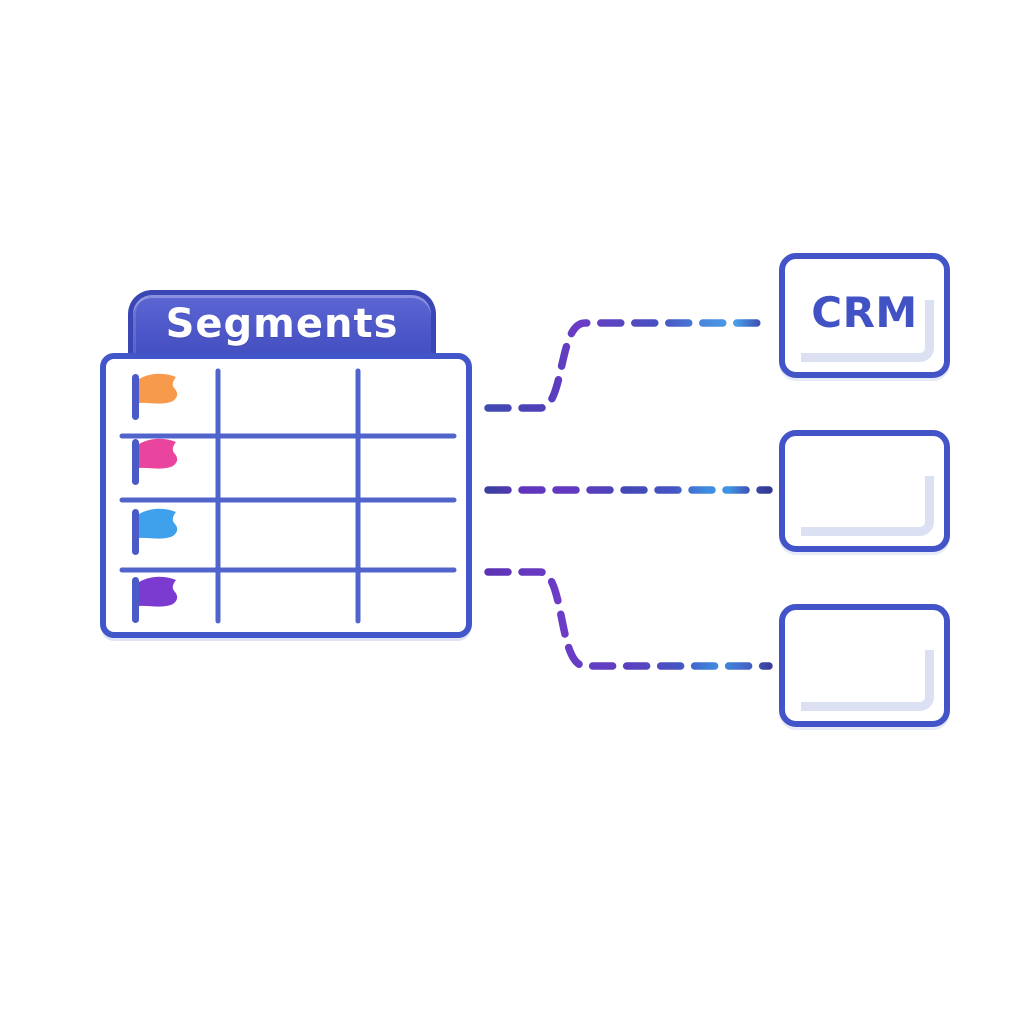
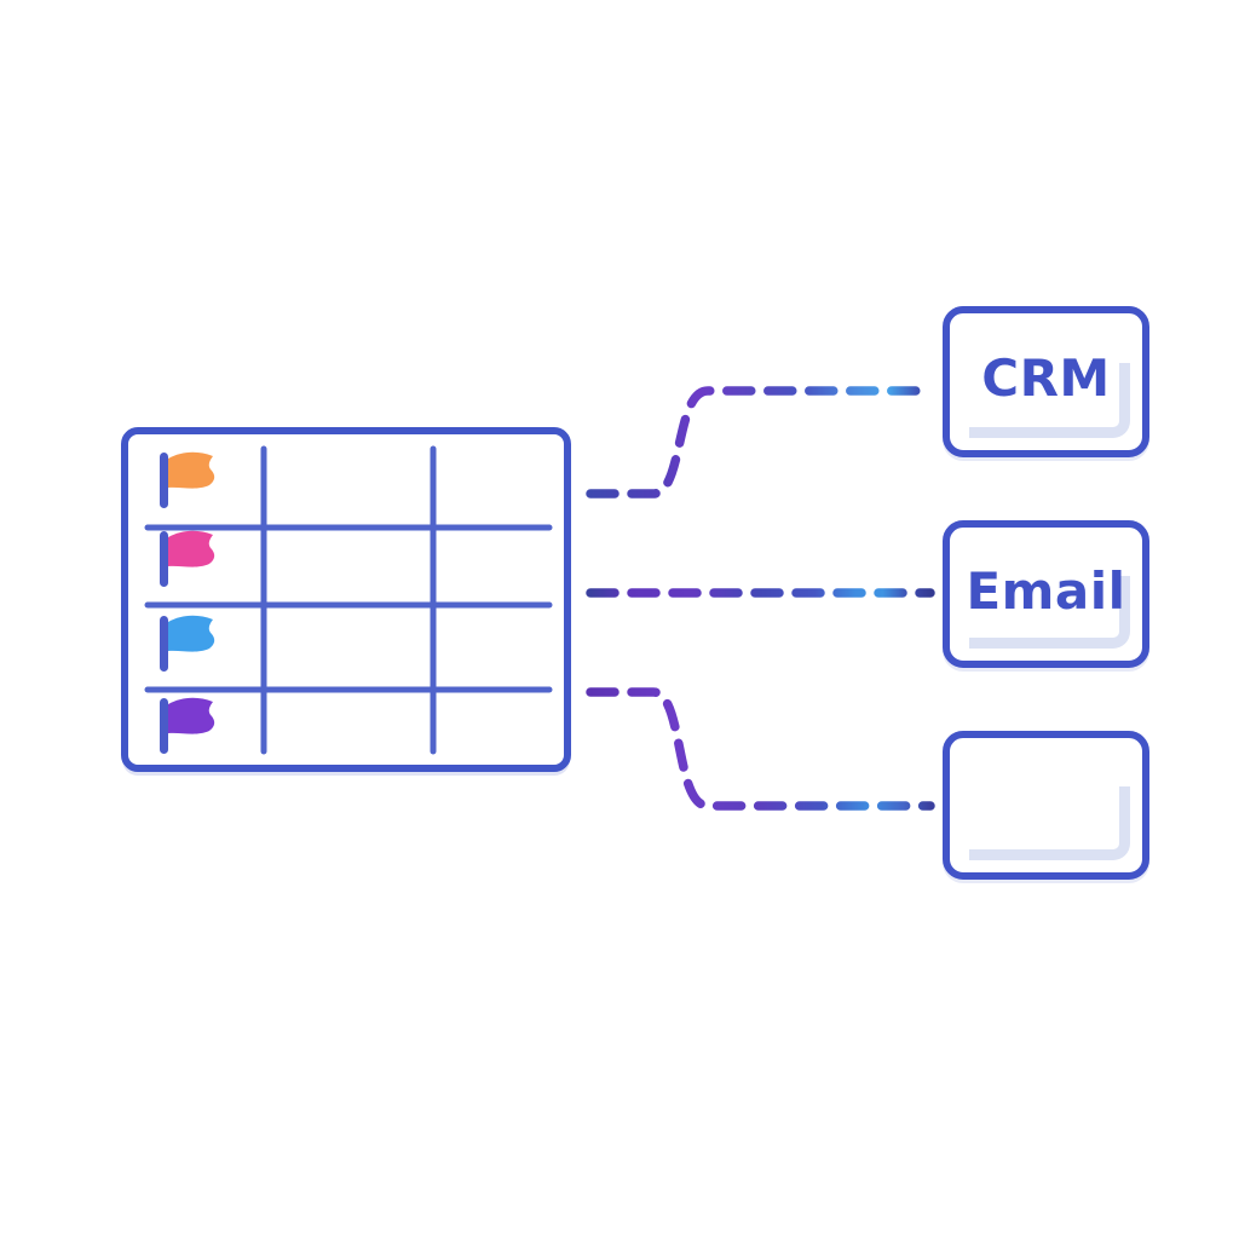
- Segments
  CRM
+ Email
